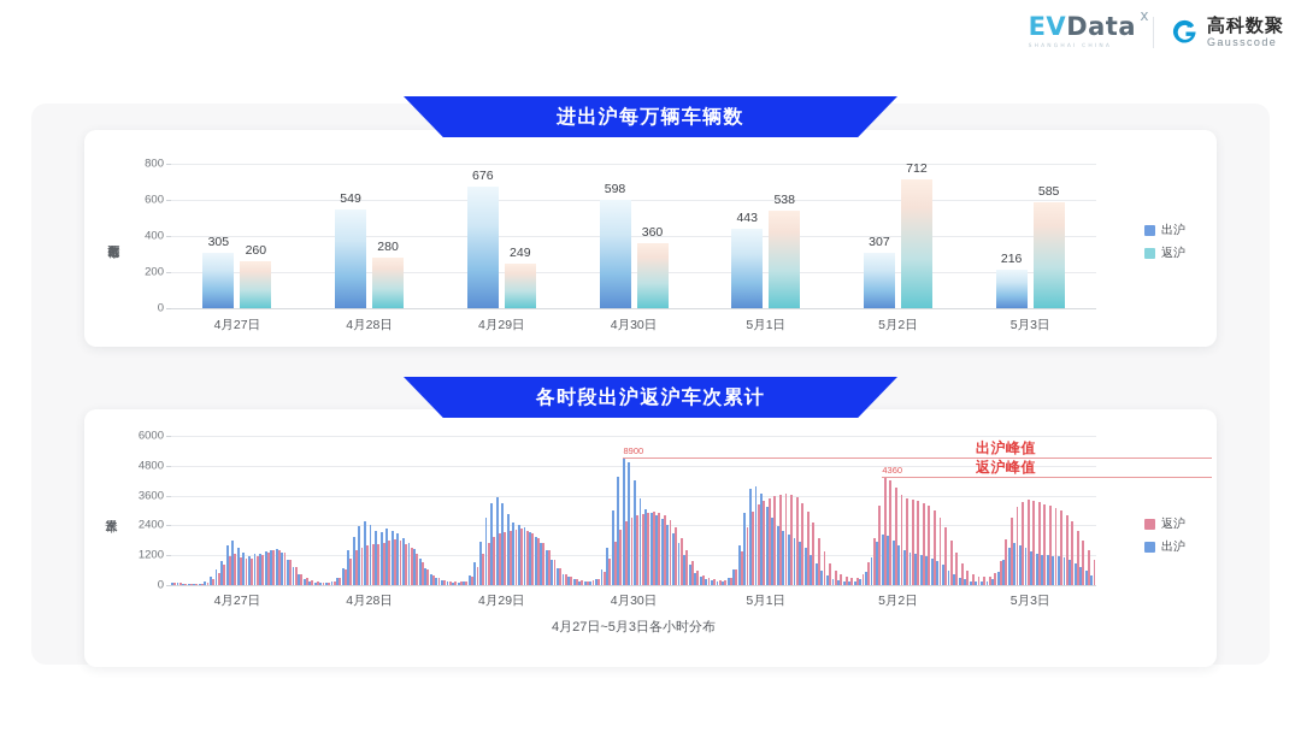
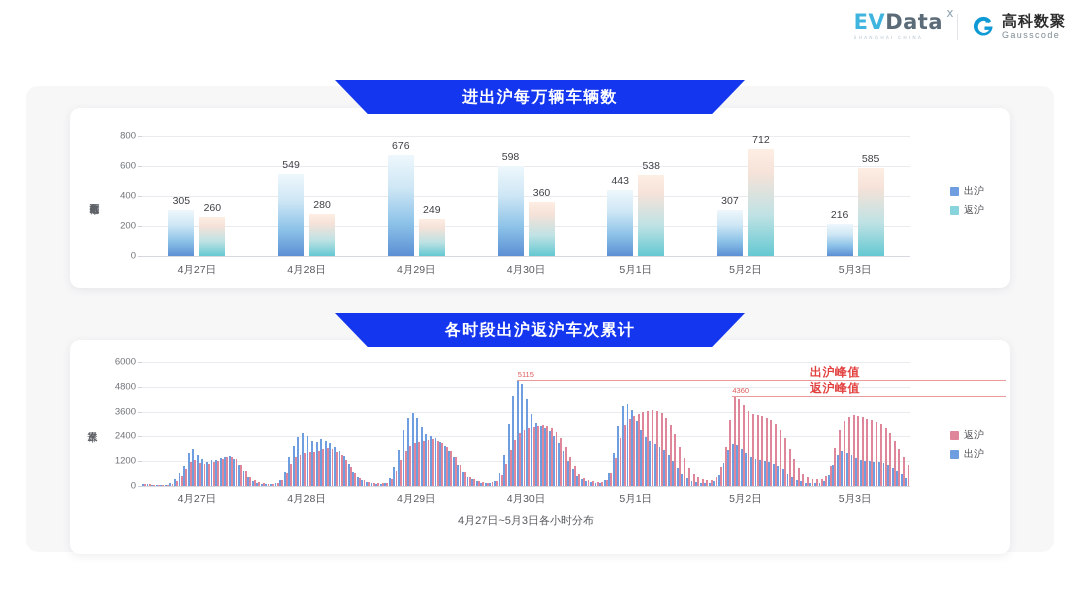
  EVData
  x
  高科数聚
  Gausscode
  进出沪每万辆车辆数
  0
  200
  400
  600
  800
  305
  260
  4月27日
  549
  280
  4月28日
  676
  249
  4月29日
  598
  360
  4月30日
  443
  538
  5月1日
  307
  712
  5月2日
  216
  585
  5月3日
  出沪
  返沪
  各时段出沪返沪车次累计
  0
  1200
  2400
  3600
  4800
  6000
  4月27日
  4月28日
  4月29日
  4月30日
  5月1日
  5月2日
  5月3日
  4月27日~5月3日各小时分布
- 8900
+ 5115
  出沪峰值
  4360
  返沪峰值
  返沪
  出沪
